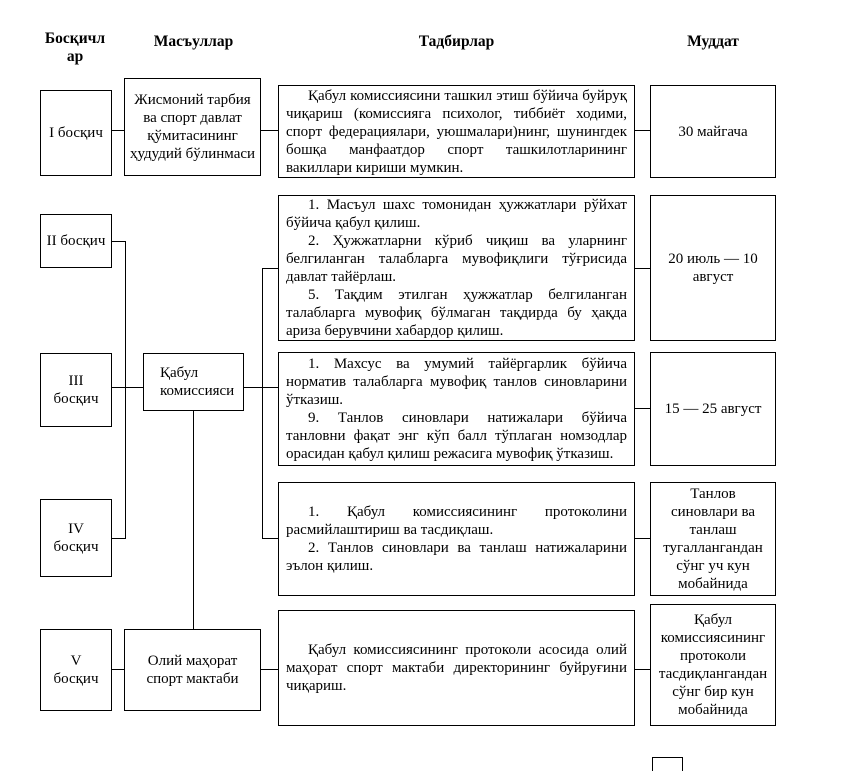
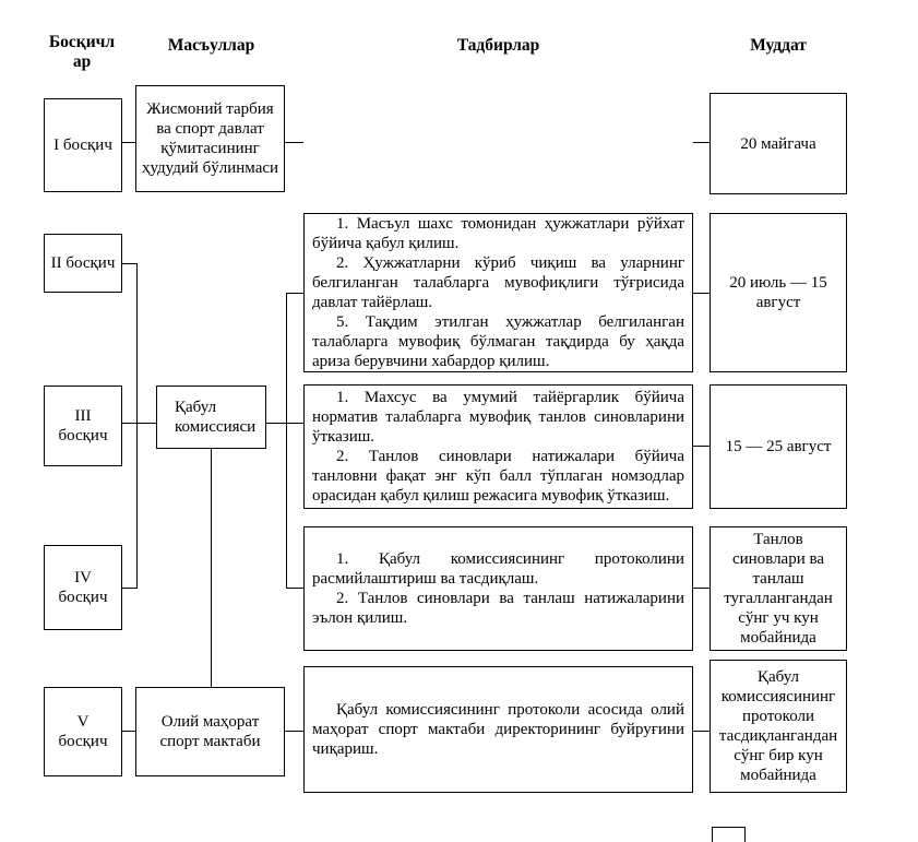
  Босқичлар
  Масъуллар
  Тадбирлар
  Муддат
  I босқич
  II босқич
  III
  босқич
  IV
  босқич
  V
  босқич
  Жисмоний тарбия ва спорт давлат қўмитасининг ҳудудий бўлинмаси
  Қабул комиссияси
  Олий маҳорат спорт мактаби
- Қабул комиссиясини ташкил этиш бўйича буйруқ чиқариш (комиссияга психолог, тиббиёт ходими, спорт федерациялари, уюшмалари)нинг, шунингдек бошқа манфаатдор спорт ташкилотларининг вакиллари кириши мумкин.
  1. Масъул шахс томонидан ҳужжатлари рўйхат бўйича қабул қилиш.
  2. Ҳужжатларни кўриб чиқиш ва уларнинг белгиланган талабларга мувофиқлиги тўғрисида давлат тайёрлаш.
  5. Тақдим этилган ҳужжатлар белгиланган талабларга мувофиқ бўлмаган тақдирда бу ҳақда ариза берувчини хабардор қилиш.
  1. Махсус ва умумий тайёргарлик бўйича норматив талабларга мувофиқ танлов синовларини ўтказиш.
- 9. Танлов синовлари натижалари бўйича танловни фақат энг кўп балл тўплаган номзодлар орасидан қабул қилиш режасига мувофиқ ўтказиш.
+ 2. Танлов синовлари натижалари бўйича танловни фақат энг кўп балл тўплаган номзодлар орасидан қабул қилиш режасига мувофиқ ўтказиш.
  1. Қабул комиссиясининг протоколини расмийлаштириш ва тасдиқлаш.
  2. Танлов синовлари ва танлаш натижаларини эълон қилиш.
  Қабул комиссиясининг протоколи асосида олий маҳорат спорт мактаби директорининг буйруғини чиқариш.
- 30 майгача
+ 20 майгача
- 20 июль — 10 август
+ 20 июль — 15 август
  15 — 25 август
  Танлов синовлари ва танлаш тугаллангандан сўнг уч кун мобайнида
  Қабул комиссиясининг протоколи тасдиқлангандан сўнг бир кун мобайнида
